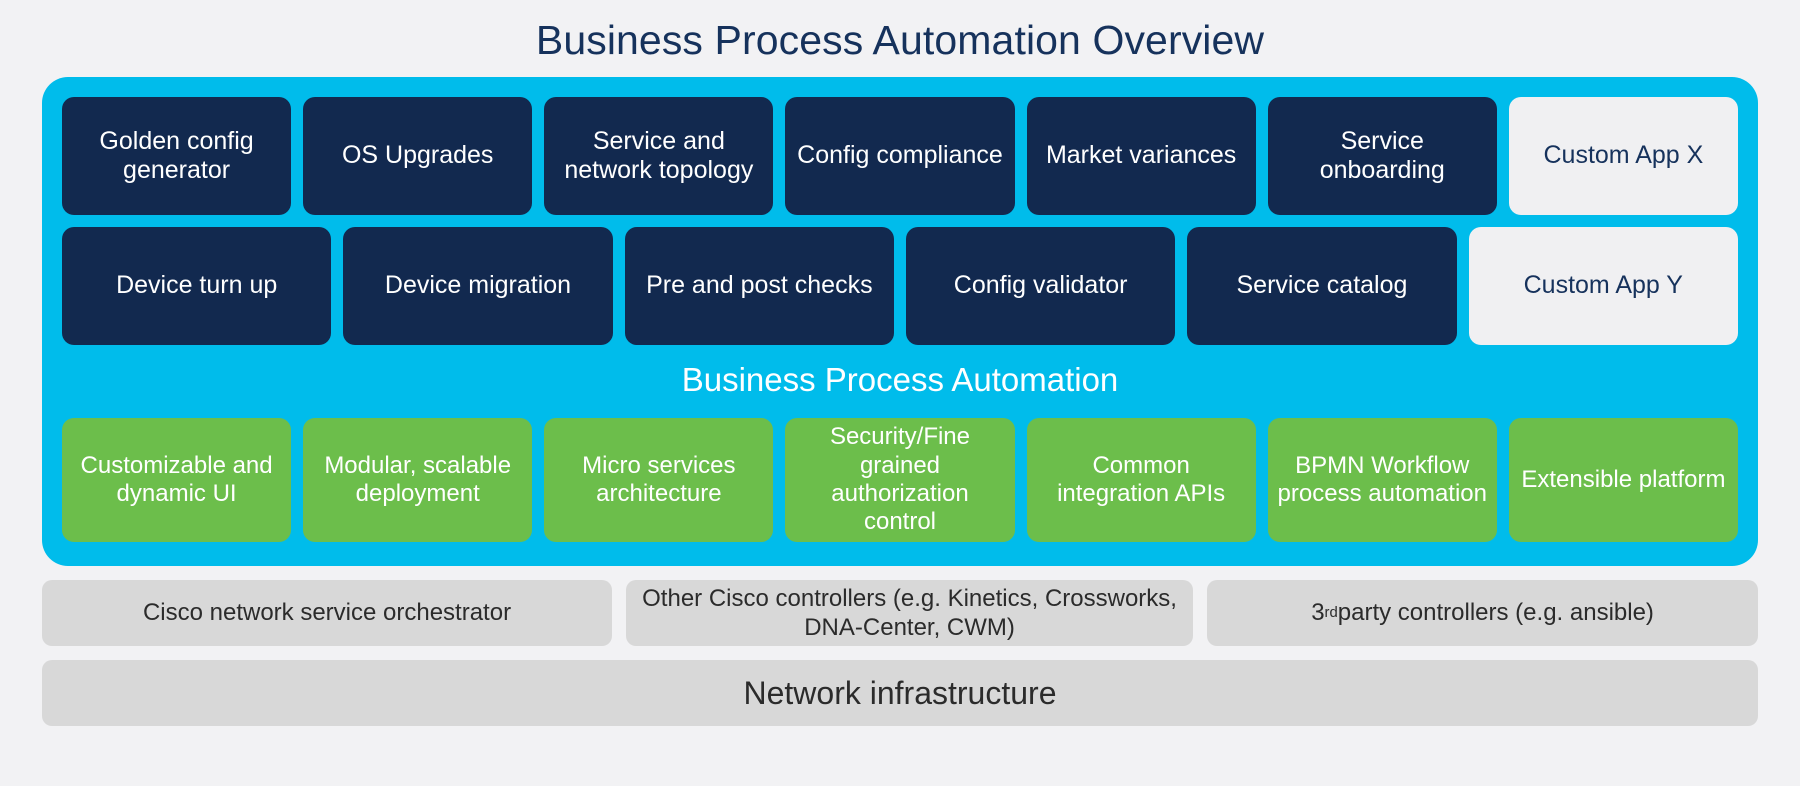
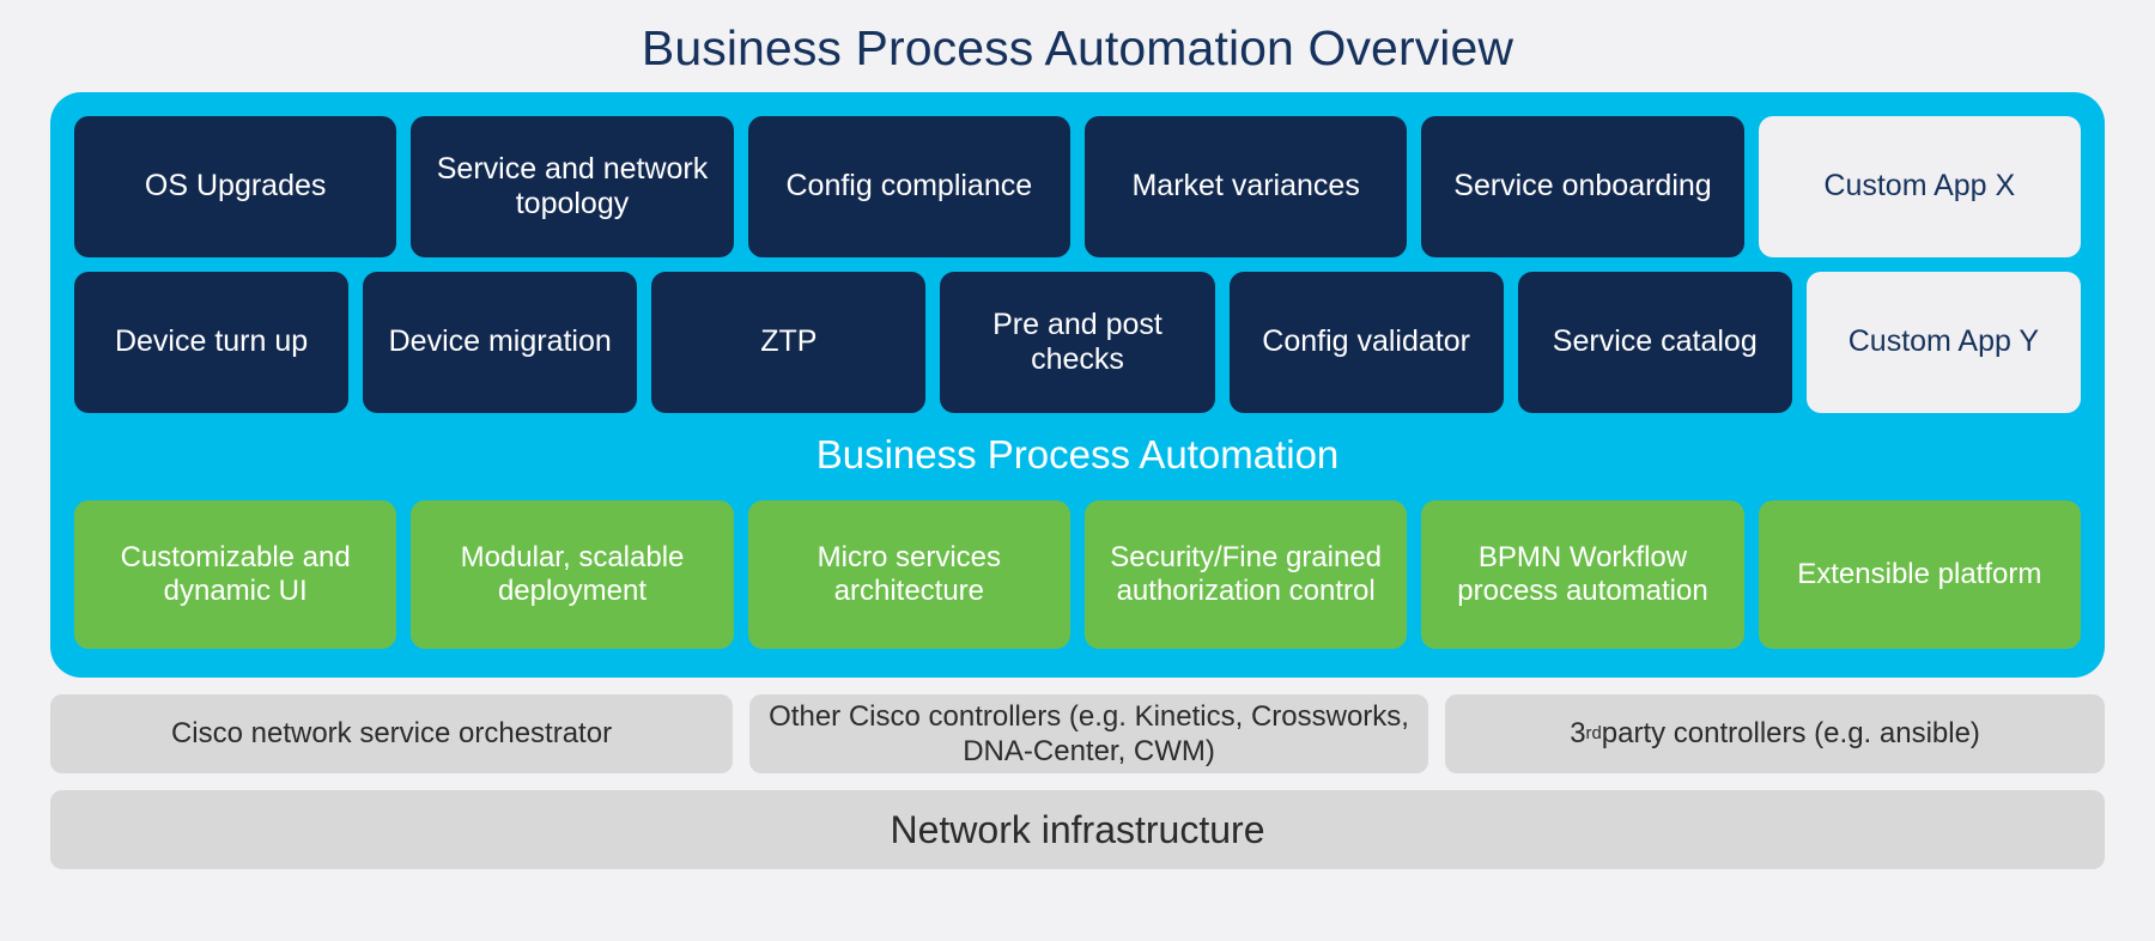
  Business Process Automation Overview
- Golden config generator
  OS Upgrades
  Service and network topology
  Config compliance
  Market variances
  Service onboarding
  Custom App X
  Device turn up
  Device migration
+ ZTP
  Pre and post checks
  Config validator
  Service catalog
  Custom App Y
  Business Process Automation
  Customizable and dynamic UI
  Modular, scalable deployment
  Micro services architecture
  Security/Fine grained authorization control
- Common integration APIs
  BPMN Workflow process automation
  Extensible platform
  Cisco network service orchestrator
  Other Cisco controllers (e.g. Kinetics, Crossworks, DNA-Center, CWM)
  3
  rd
  party controllers (e.g. ansible)
  Network infrastructure
